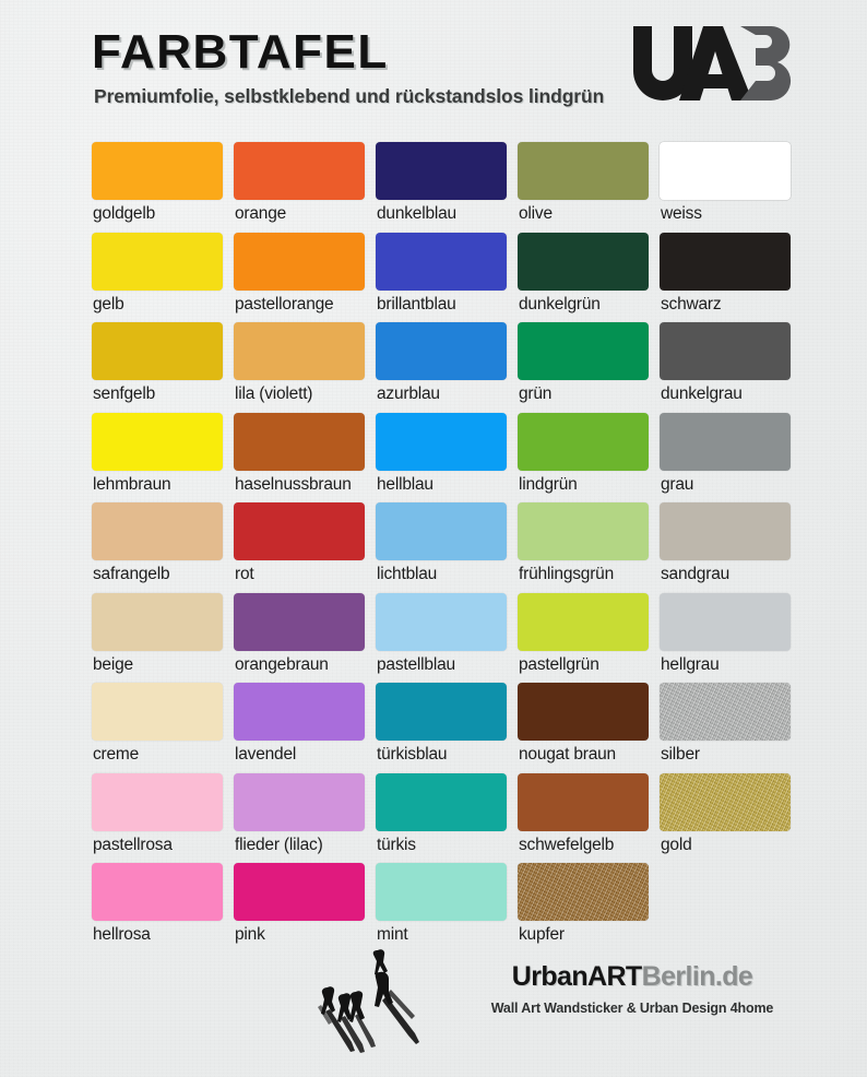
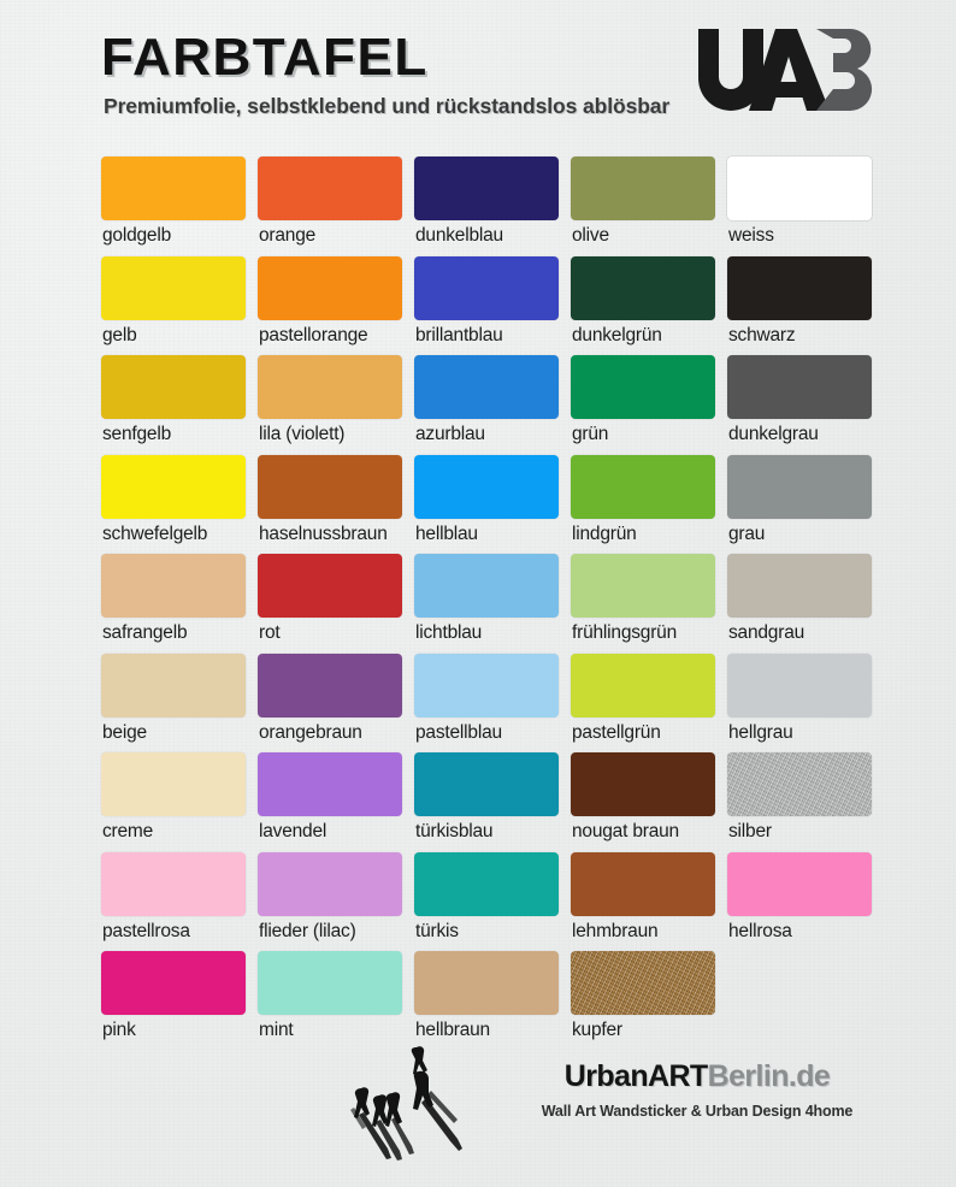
  FARBTAFEL
- Premiumfolie, selbstklebend und rückstandslos lindgrün
+ Premiumfolie, selbstklebend und rückstandslos ablösbar
  goldgelb
  orange
  dunkelblau
  olive
  weiss
  gelb
  pastellorange
  brillantblau
  dunkelgrün
  schwarz
  senfgelb
  lila (violett)
  azurblau
  grün
  dunkelgrau
- lehmbraun
+ schwefelgelb
  haselnussbraun
  hellblau
  lindgrün
  grau
  safrangelb
  rot
  lichtblau
  frühlingsgrün
  sandgrau
  beige
  orangebraun
  pastellblau
  pastellgrün
  hellgrau
  creme
  lavendel
  türkisblau
  nougat braun
  silber
  pastellrosa
  flieder (lilac)
  türkis
- schwefelgelb
+ lehmbraun
- gold
  hellrosa
  pink
  mint
+ hellbraun
  kupfer
  UrbanARTBerlin.de
  Wall Art Wandsticker & Urban Design 4home
